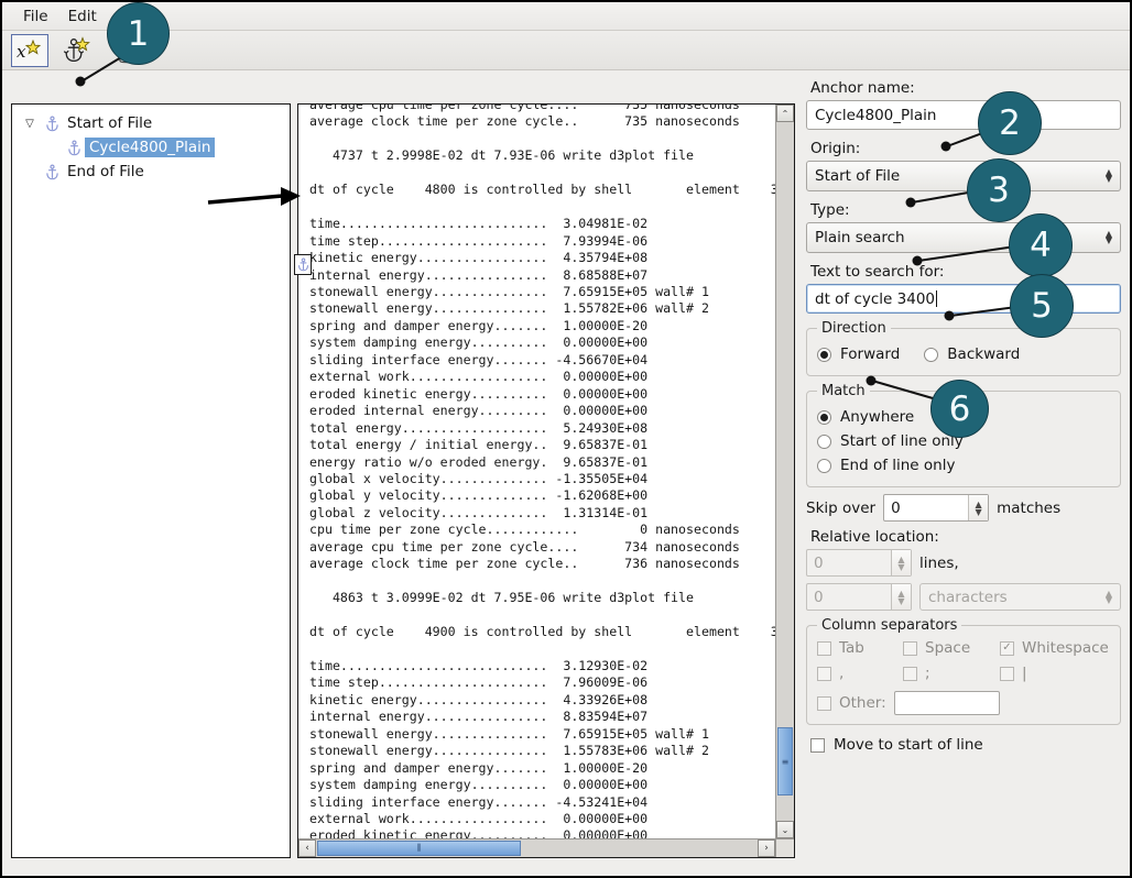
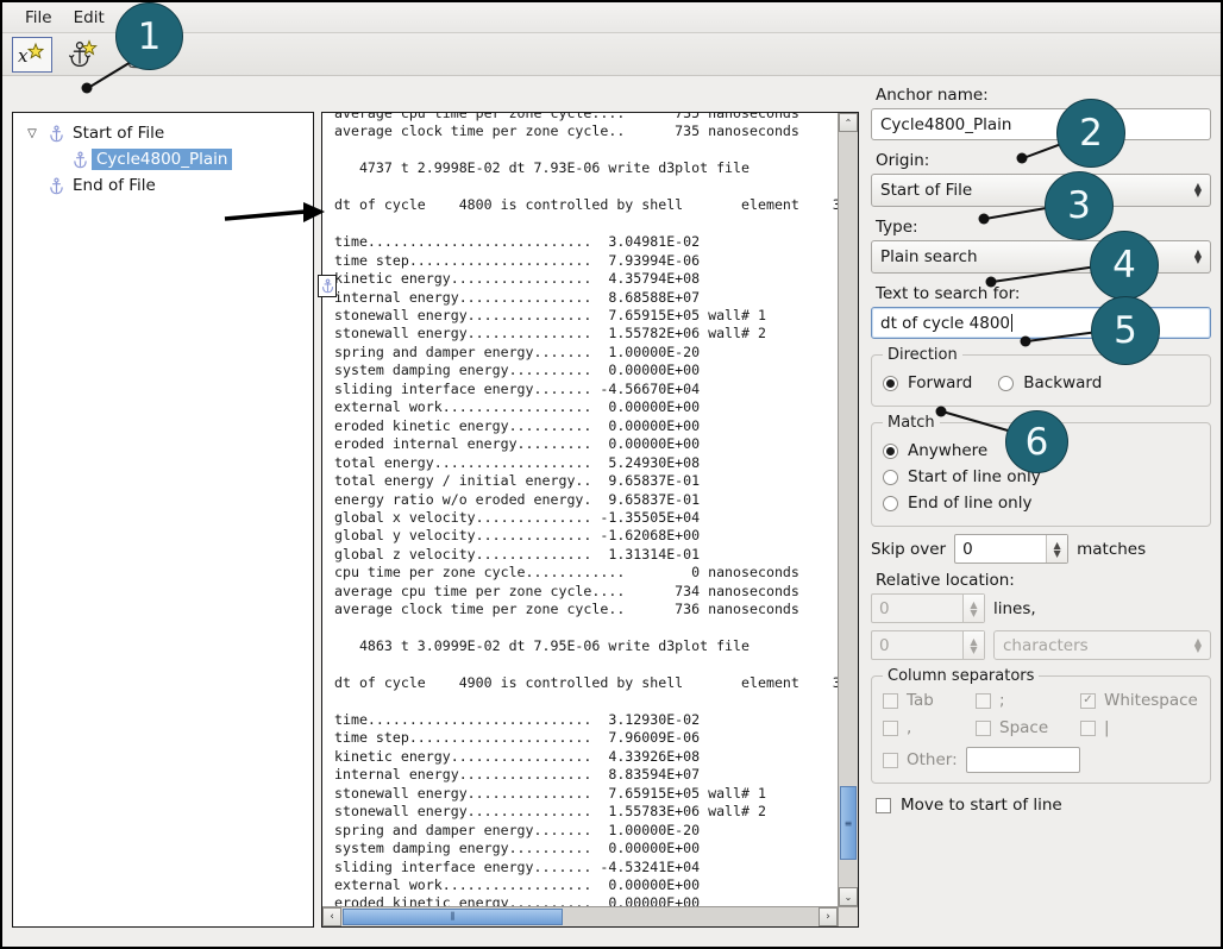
  File
  Edit
  x
  ▽
  Start of File
  Cycle4800_Plain
  End of File
  average cpu time per zone cycle.... 735 nanoseconds
  average clock time per zone cycle.. 735 nanoseconds
  4737 t 2.9998E-02 dt 7.93E-06 write d3plot file
  dt of cycle 4800 is controlled by shell element
  time........................... 3.04981E-02
  time step...................... 7.93994E-06
  kinetic energy................. 4.35794E+08
  internal energy................ 8.68588E+07
  stonewall energy............... 7.65915E+05 wall# 1
  stonewall energy............... 1.55782E+06 wall# 2
  spring and damper energy....... 1.00000E-20
  system damping energy.......... 0.00000E+00
  sliding interface energy....... -4.56670E+04
  external work.................. 0.00000E+00
  eroded kinetic energy.......... 0.00000E+00
  eroded internal energy......... 0.00000E+00
  total energy................... 5.24930E+08
  total energy / initial energy.. 9.65837E-01
  energy ratio w/o eroded energy. 9.65837E-01
  global x velocity.............. -1.35505E+04
  global y velocity.............. -1.62068E+00
  global z velocity.............. 1.31314E-01
  cpu time per zone cycle............ 0 nanoseconds
  average cpu time per zone cycle.... 734 nanoseconds
  average clock time per zone cycle.. 736 nanoseconds
  4863 t 3.0999E-02 dt 7.95E-06 write d3plot file
  dt of cycle 4900 is controlled by shell element
  time........................... 3.12930E-02
  time step...................... 7.96009E-06
  kinetic energy................. 4.33926E+08
  internal energy................ 8.83594E+07
  stonewall energy............... 7.65915E+05 wall# 1
  stonewall energy............... 1.55783E+06 wall# 2
  spring and damper energy....... 1.00000E-20
  system damping energy.......... 0.00000E+00
  sliding interface energy....... -4.53241E+04
  external work.................. 0.00000E+00
  eroded kinetic energy.......... 0.00000E+00
  ⌃
  ≡
  ⌄
  ‹
  ⫼
  ›
  Anchor name:
  Cycle4800_Plain
  Origin:
  Start of File
  ▲
  ▼
  Type:
  Plain search
  ▲
  ▼
  Text to search for:
- dt of cycle 3400
+ dt of cycle 4800
  Direction
  Forward
  Backward
  Match
  Anywhere
  Start of line only
  End of line only
  Skip over
  0
  ▲
  ▼
  matches
  Relative location:
  0
  ▲
  ▼
  lines,
  0
  ▲
  ▼
  characters
  ▲
  ▼
  Column separators
  Tab
- Space
+ ;
  ✓
  Whitespace
  ,
- ;
+ Space
  |
  Other:
  Move to start of line
  1
  2
  3
  4
  5
  6
